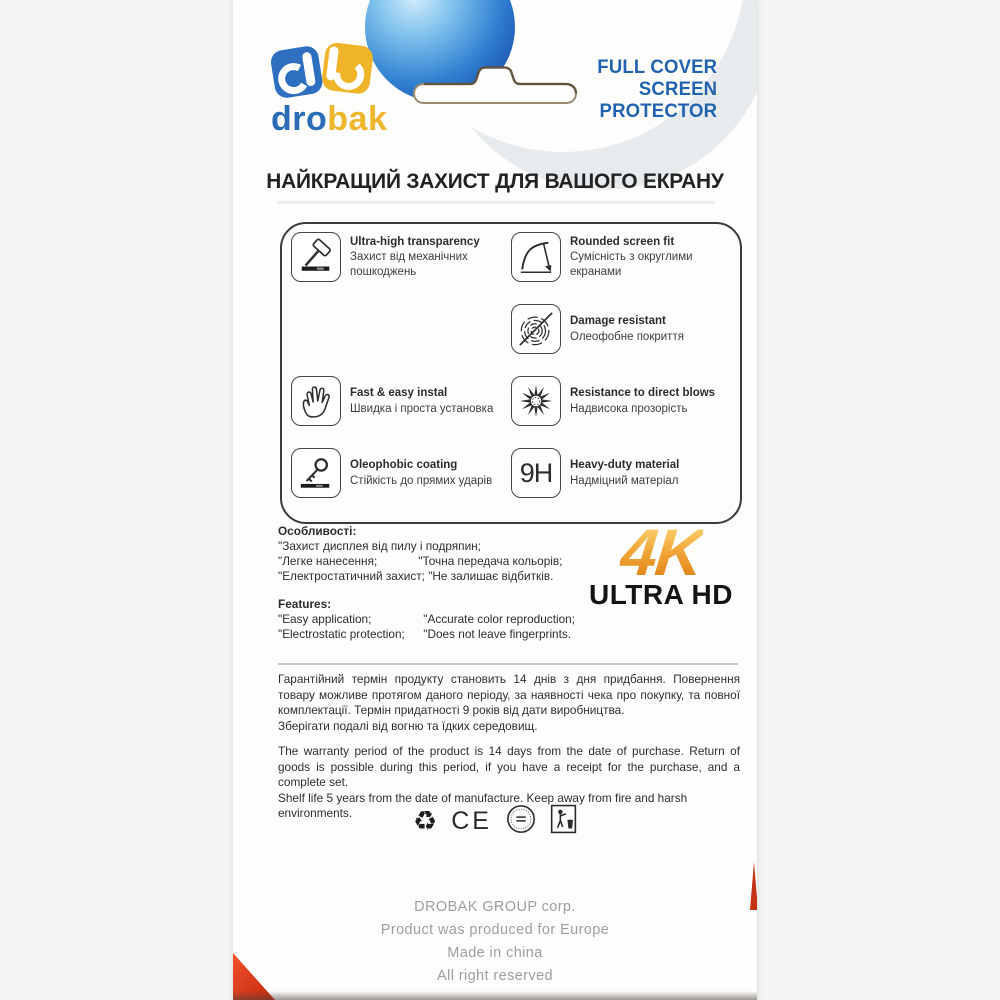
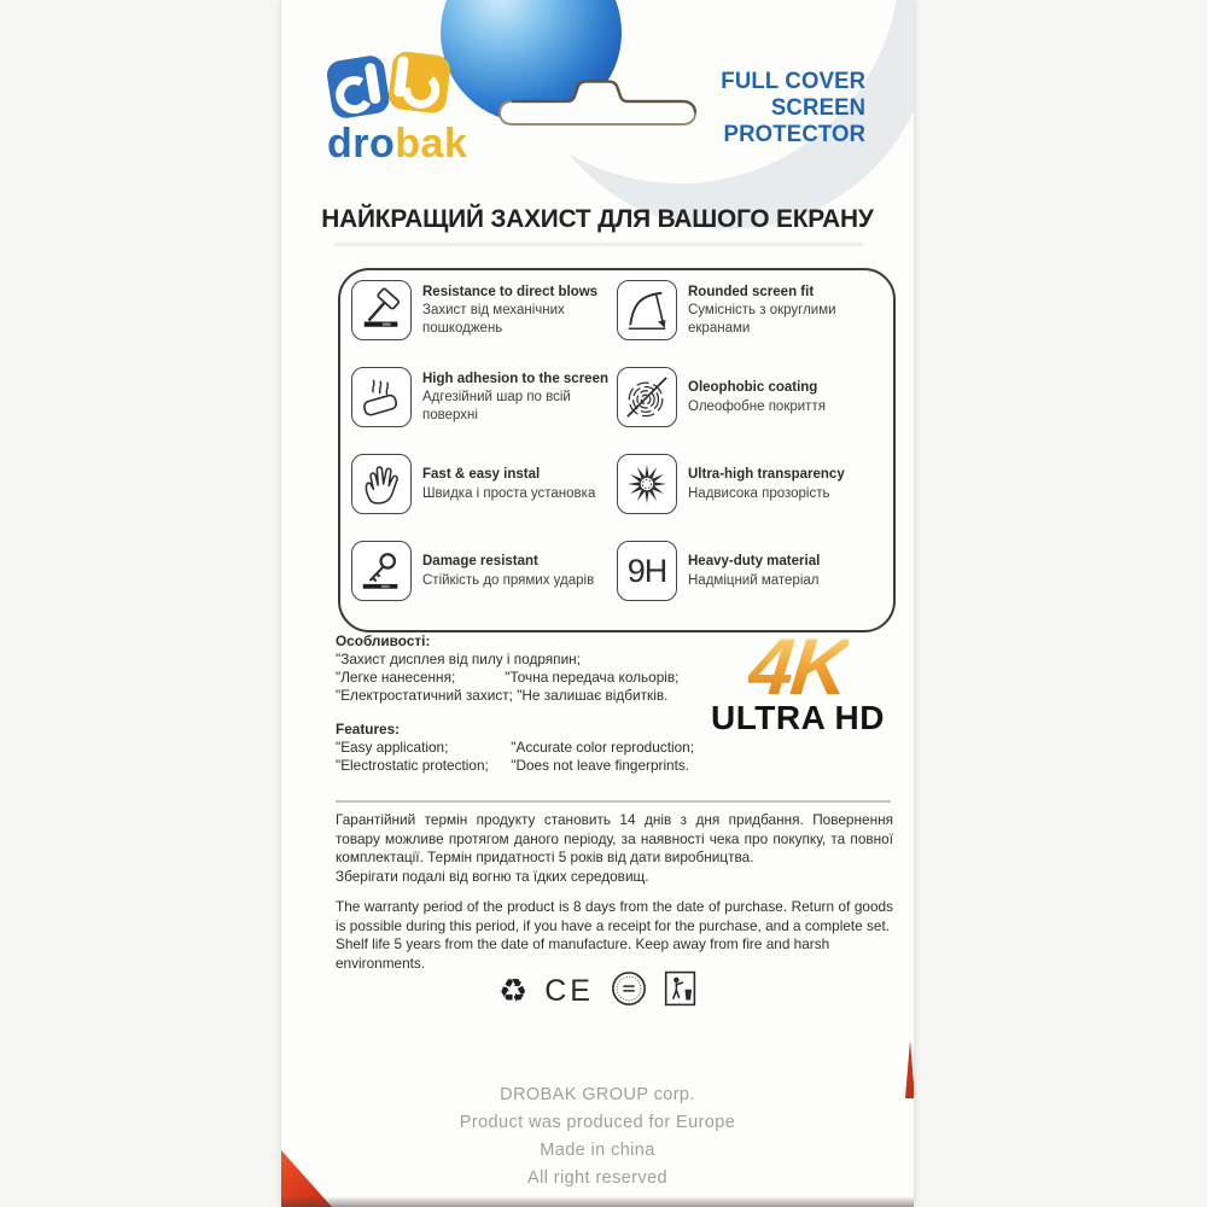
  drobak
  FULL COVER
  SCREEN
  PROTECTOR
  НАЙКРАЩИЙ ЗАХИСТ ДЛЯ ВАШОГО ЕКРАНУ
- Ultra-high transparency
+ Resistance to direct blows
  Захист від механічних пошкоджень
  Rounded screen fit
  Сумісність з округлими екранами
+ High adhesion to the screen
+ Адгезійний шар по всій поверхні
- Damage resistant
+ Oleophobic coating
  Олеофобне покриття
  Fast & easy instal
  Швидка і проста установка
- Resistance to direct blows
+ Ultra-high transparency
  Надвисока прозорість
- Oleophobic coating
+ Damage resistant
  Стійкість до прямих ударів
  9H
  Heavy-duty material
  Надміцний матеріал
  Особливості:
  "Захист дисплея від пилу і подряпин;
  "Легке нанесення; "Точна передача кольорів;
  "Електростатичний захист; "Не залишає відбитків.
  ULTRA HD
  Features:
  "Easy application; "Accurate color reproduction;
  "Electrostatic protection; "Does not leave fingerprints.
- Гарантійний термін продукту становить 14 днів з дня придбання. Повернення товару можливе протягом даного періоду, за наявності чека про покупку, та повної комплектації. Термін придатності 9 років від дати виробництва.
+ Гарантійний термін продукту становить 14 днів з дня придбання. Повернення товару можливе протягом даного періоду, за наявності чека про покупку, та повної комплектації. Термін придатності 5 років від дати виробництва.
  Зберігати подалі від вогню та їдких середовищ.
- The warranty period of the product is 14 days from the date of purchase. Return of goods is possible during this period, if you have a receipt for the purchase, and a complete set.
+ The warranty period of the product is 8 days from the date of purchase. Return of goods is possible during this period, if you have a receipt for the purchase, and a complete set.
  Shelf life 5 years from the date of manufacture. Keep away from fire and harsh environments.
  ♻
  CE
  DROBAK GROUP corp.
  Product was produced for Europe
  Made in china
  All right reserved
